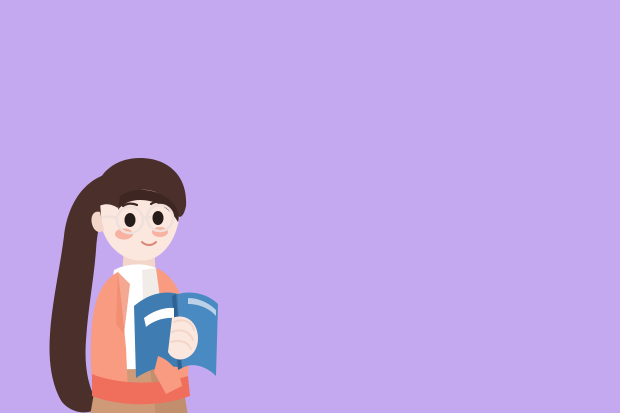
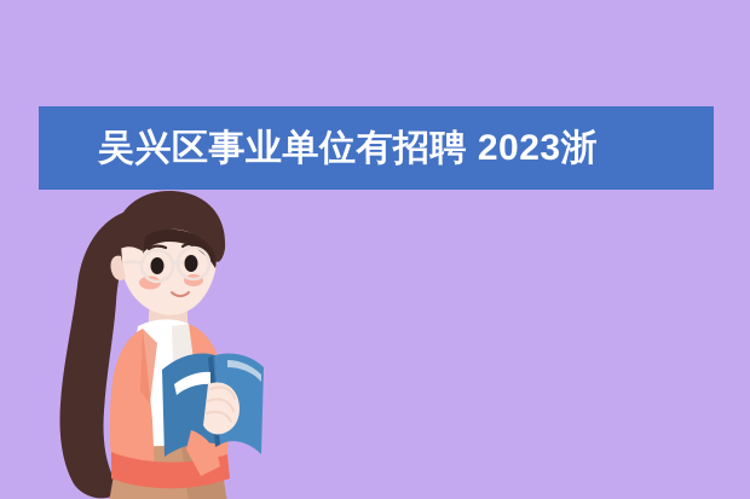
+ 吴兴区事业单位有招聘 2023浙
